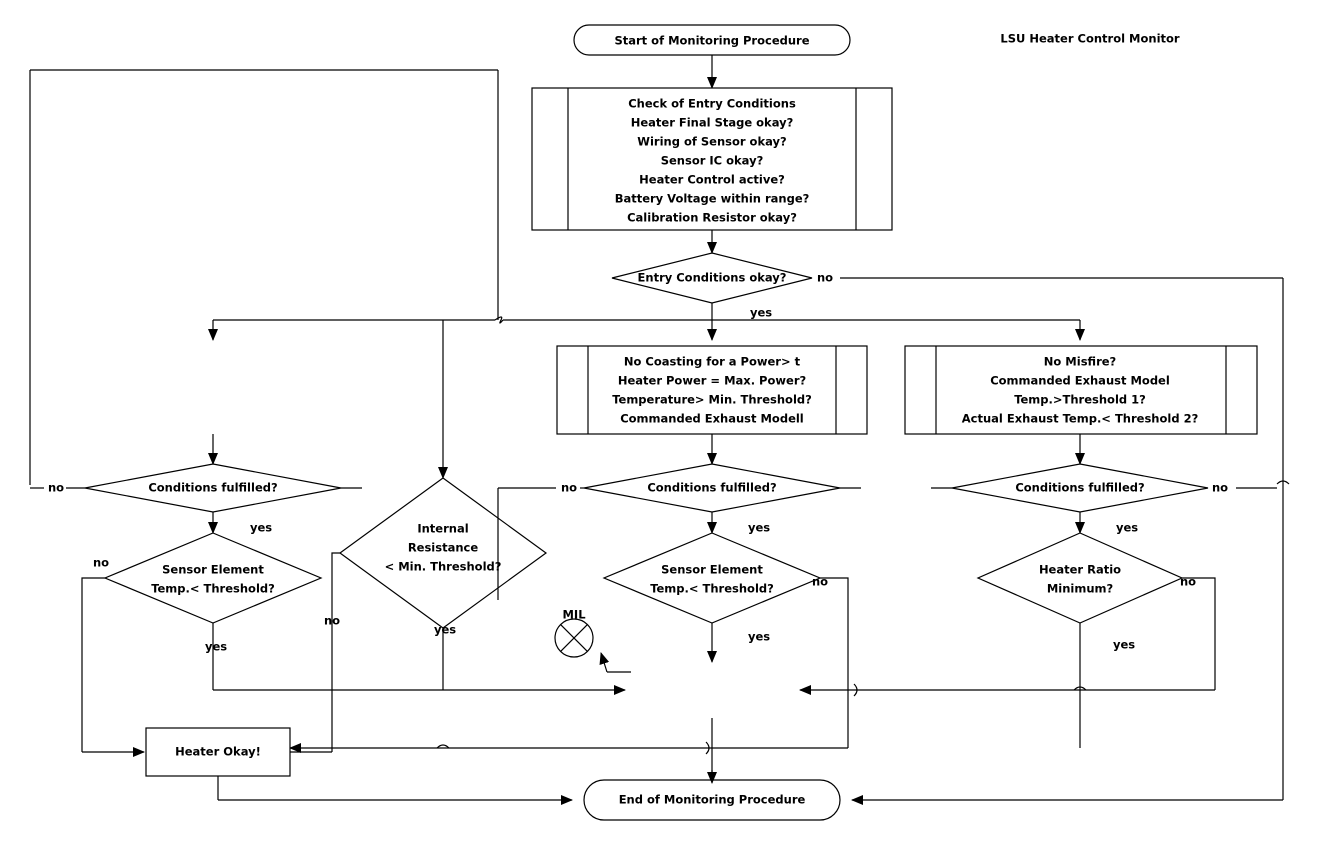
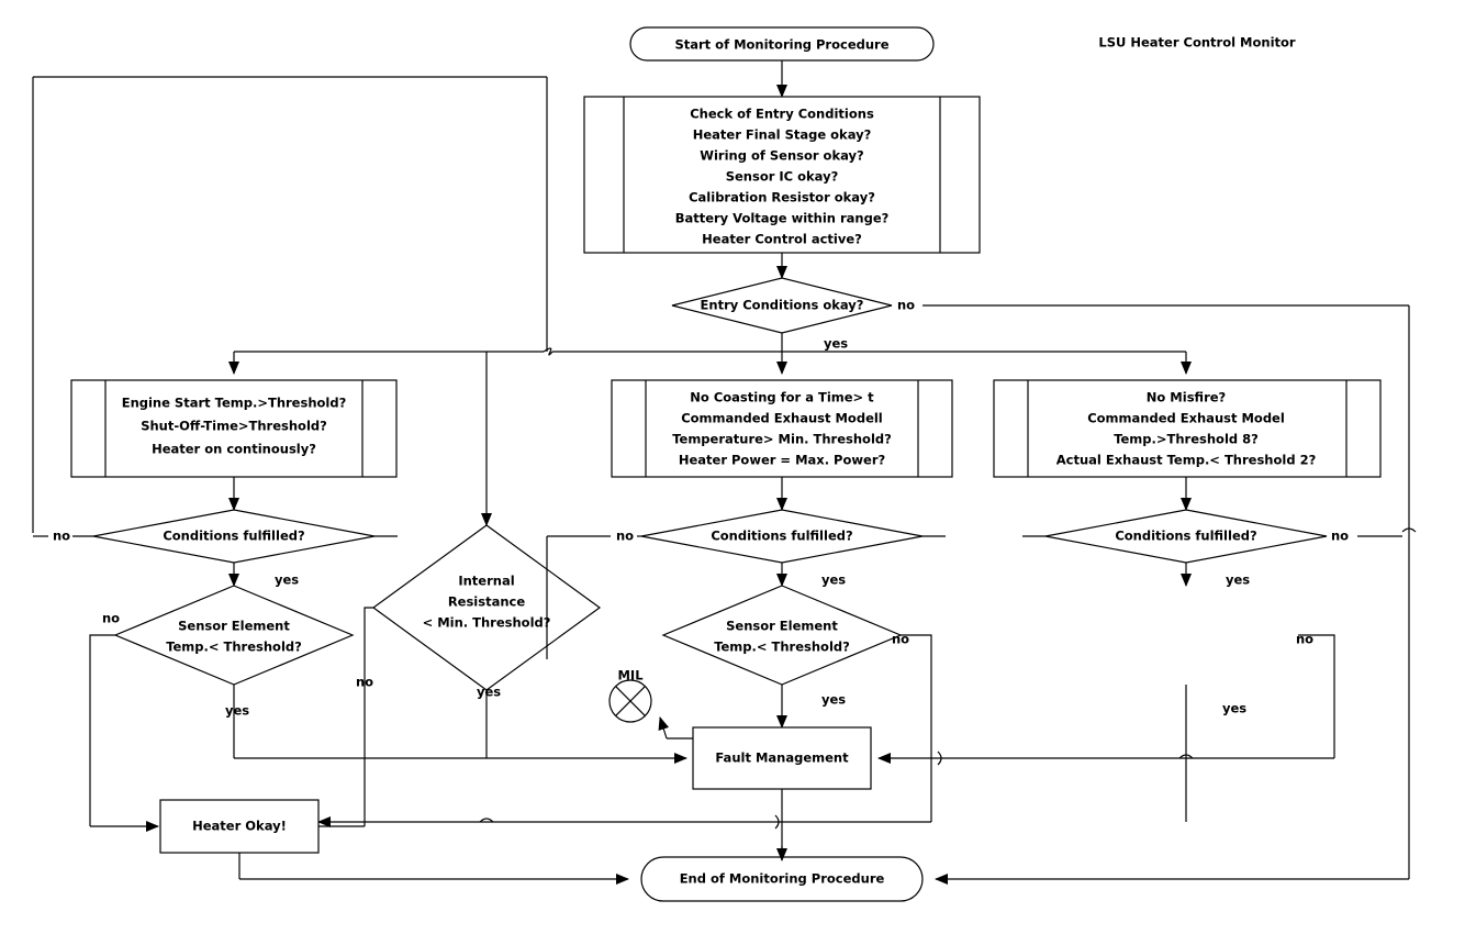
  LSU Heater Control Monitor
  Start of Monitoring Procedure
  Check of Entry Conditions
  Heater Final Stage okay?
  Wiring of Sensor okay?
  Sensor IC okay?
- Heater Control active?
+ Calibration Resistor okay?
  Battery Voltage within range?
- Calibration Resistor okay?
+ Heater Control active?
  Entry Conditions okay?
  no
  yes
+ Engine Start Temp.>Threshold?
+ Shut-Off-Time>Threshold?
+ Heater on continously?
- No Coasting for a Power> t
+ No Coasting for a Time> t
- Heater Power = Max. Power?
+ Commanded Exhaust Modell
  Temperature> Min. Threshold?
- Commanded Exhaust Modell
+ Heater Power = Max. Power?
  No Misfire?
  Commanded Exhaust Model
- Temp.>Threshold 1?
+ Temp.>Threshold 8?
  Actual Exhaust Temp.< Threshold 2?
  Conditions fulfilled?
  no
  yes
  Sensor Element
  Temp.< Threshold?
  no
  yes
  Internal
  Resistance
  < Min. Threshold
  no
  yes
  Conditions fulfilled?
  no
  yes
  Sensor Element
  Temp.< Threshold?
  no
  yes
  Conditions fulfilled?
  no
  yes
- Heater Ratio
- Minimum?
  no
  yes
+ Fault Management
  MIL
  Heater Okay!
  End of Monitoring Procedure
